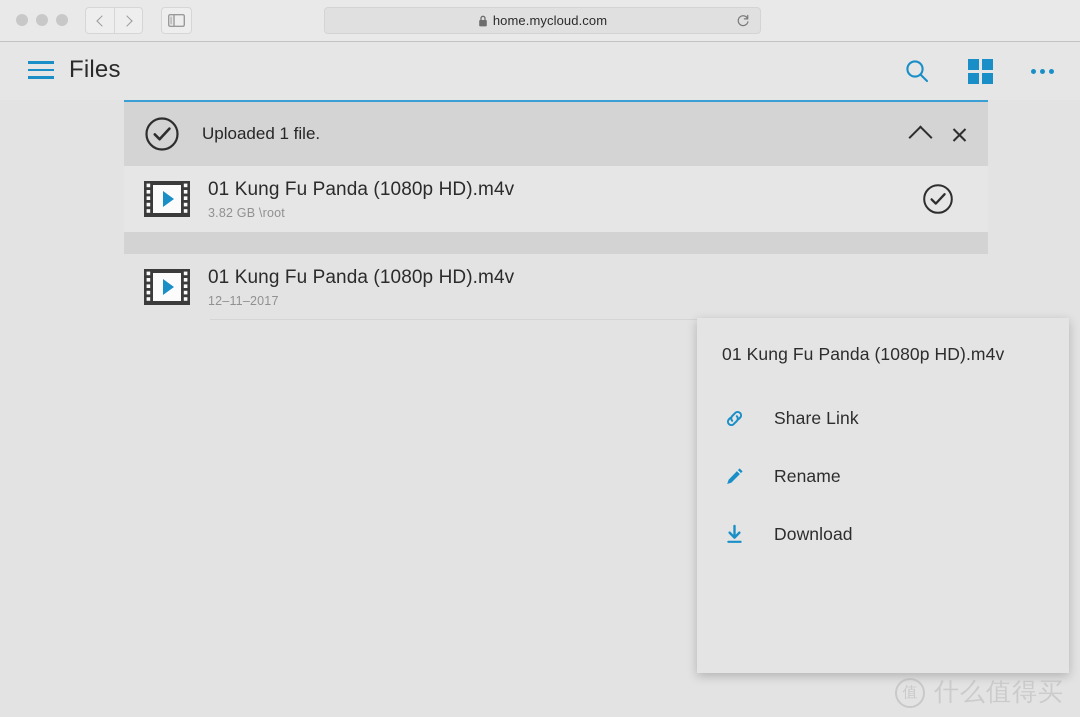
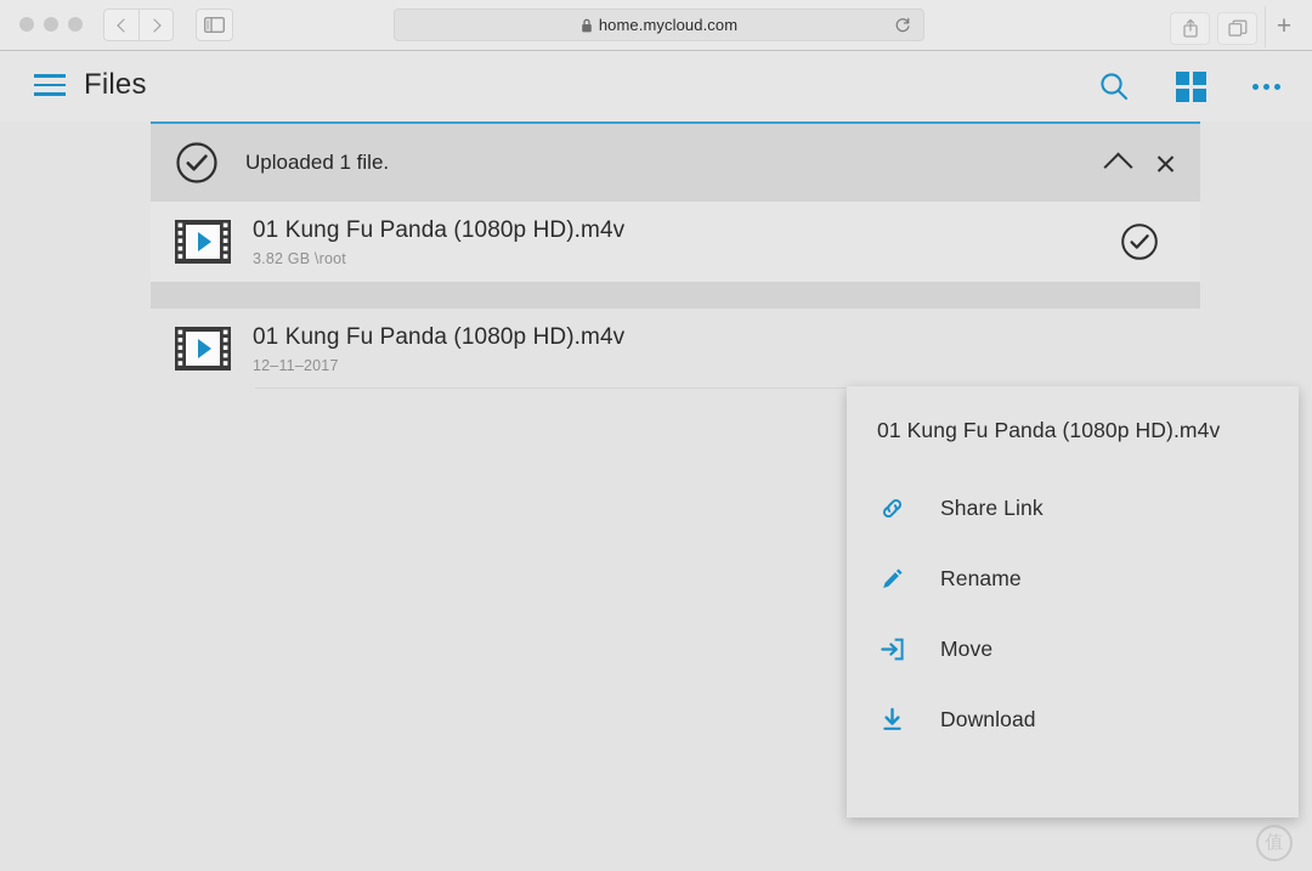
  home.mycloud.com
+ +
  Files
  Uploaded 1 file.
  01 Kung Fu Panda (1080p HD).m4v
  3.82 GB \root
  01 Kung Fu Panda (1080p HD).m4v
  12–11–2017
  01 Kung Fu Panda (1080p HD).m4v
  Share Link
  Rename
+ Move
  Download
  值
- 什么值得买
